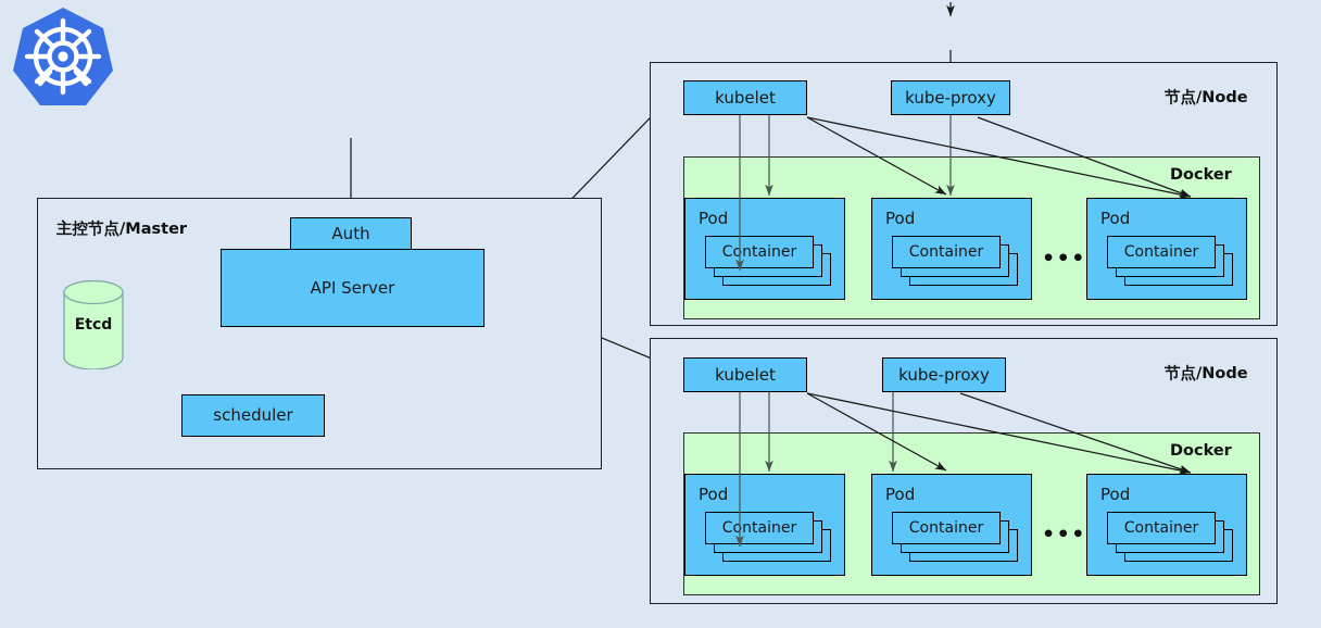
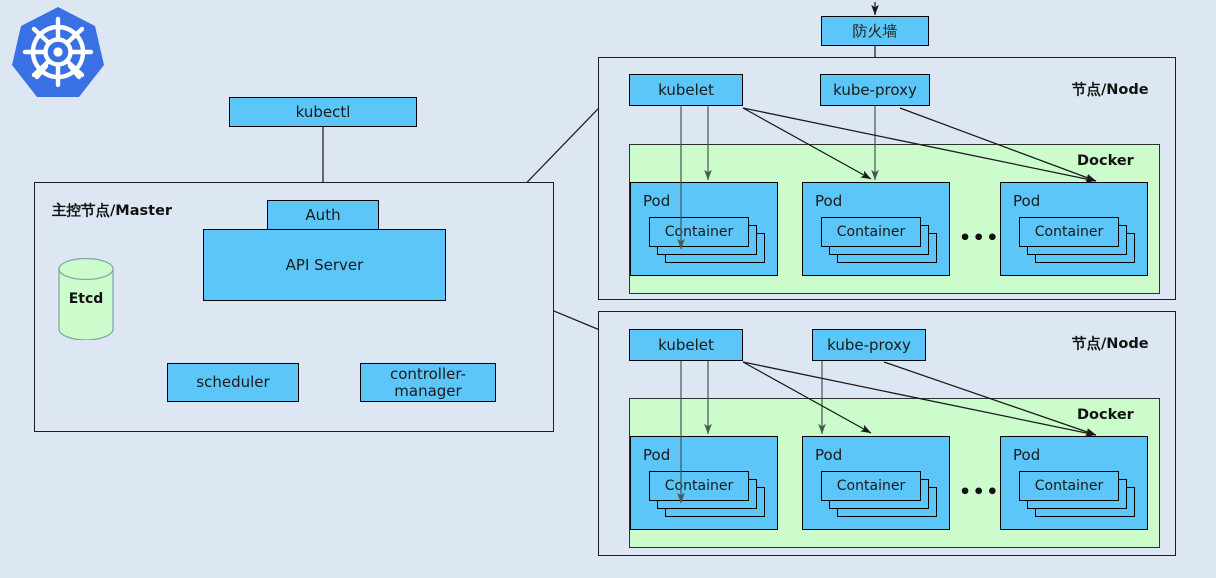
  主控节点/Master
  Etcd
  Auth
  API Server
  scheduler
+ controller-
+ manager
+ kubectl
+ 防火墙
  节点/Node
  kubelet
  kube-proxy
  Docker
  Pod
  Container
  Pod
  Container
  •••
  Pod
  Container
  节点/Node
  kubelet
  kube-proxy
  Docker
  Pod
  Container
  Pod
  Container
  •••
  Pod
  Container
